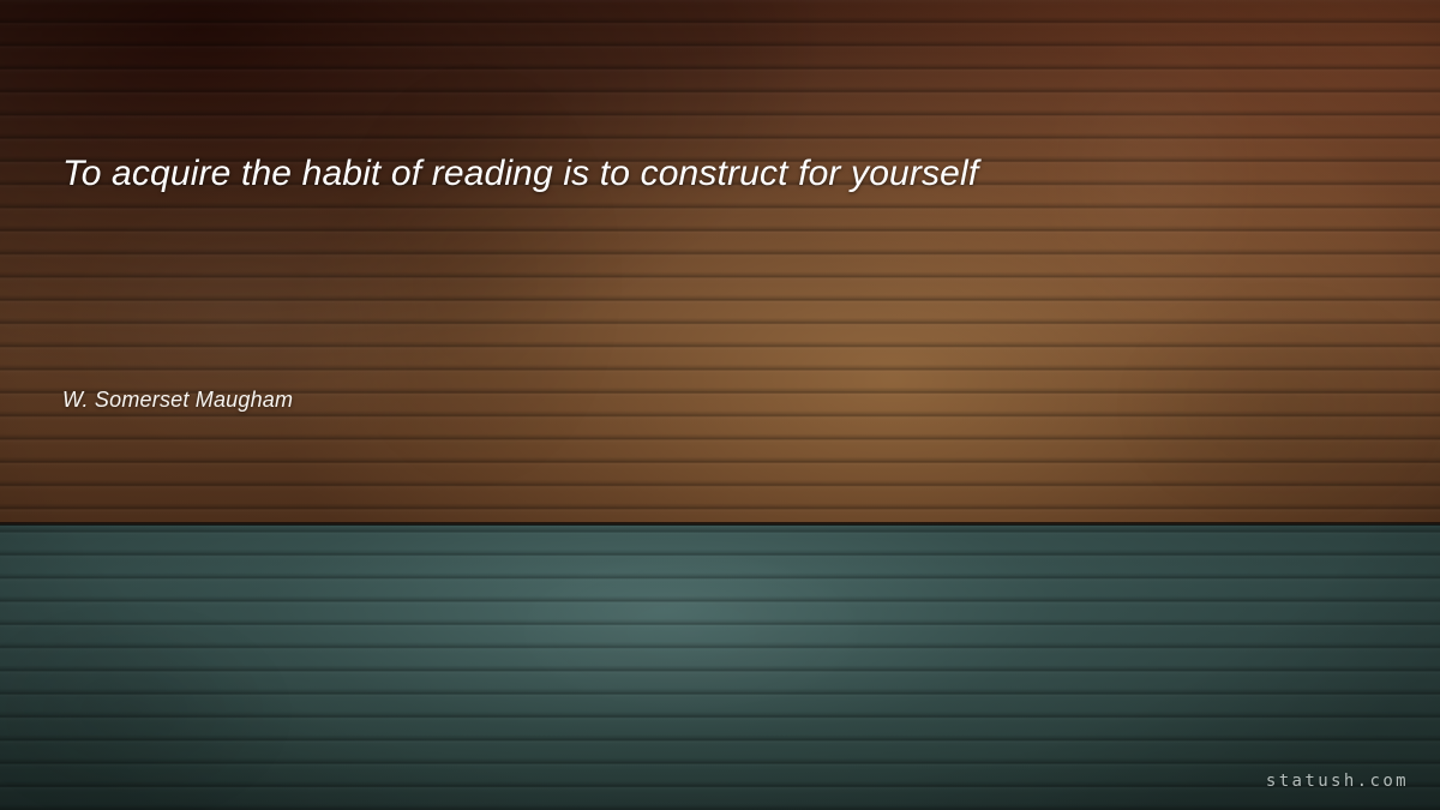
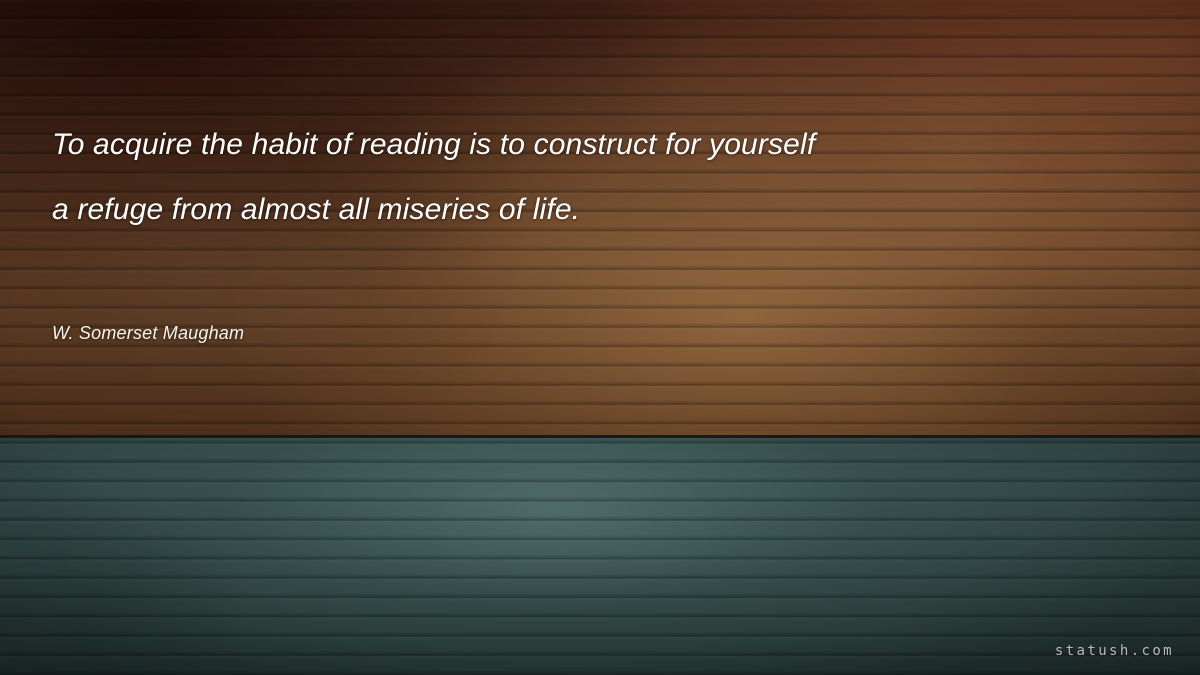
  To acquire the habit of reading is to construct for yourself
+ a refuge from almost all miseries of life.
  W. Somerset Maugham
  statush.com
